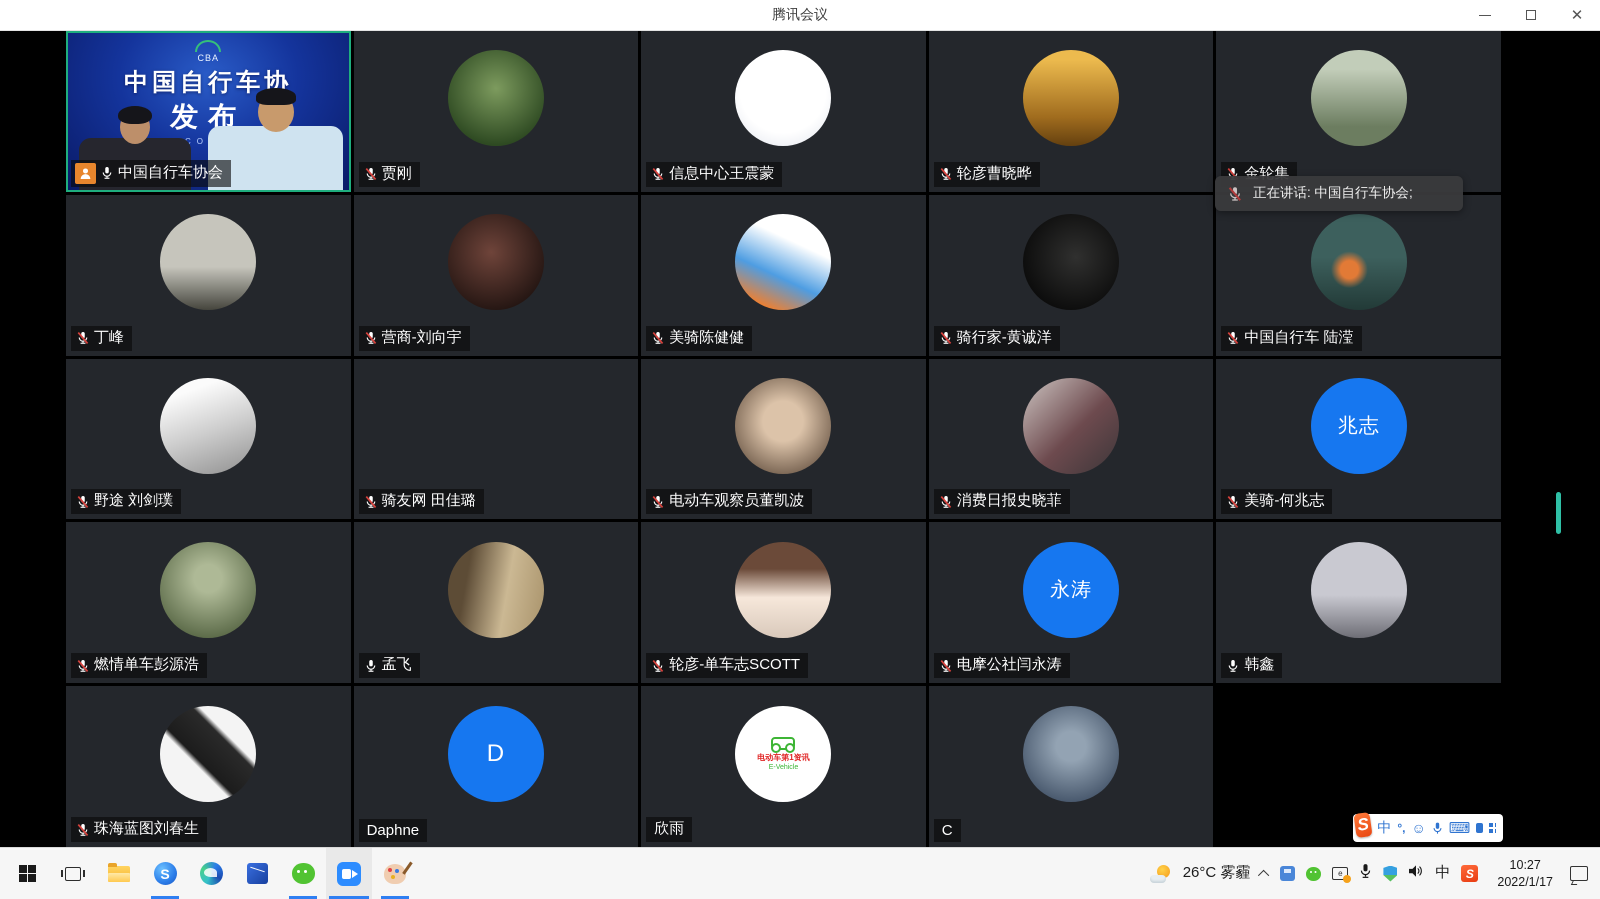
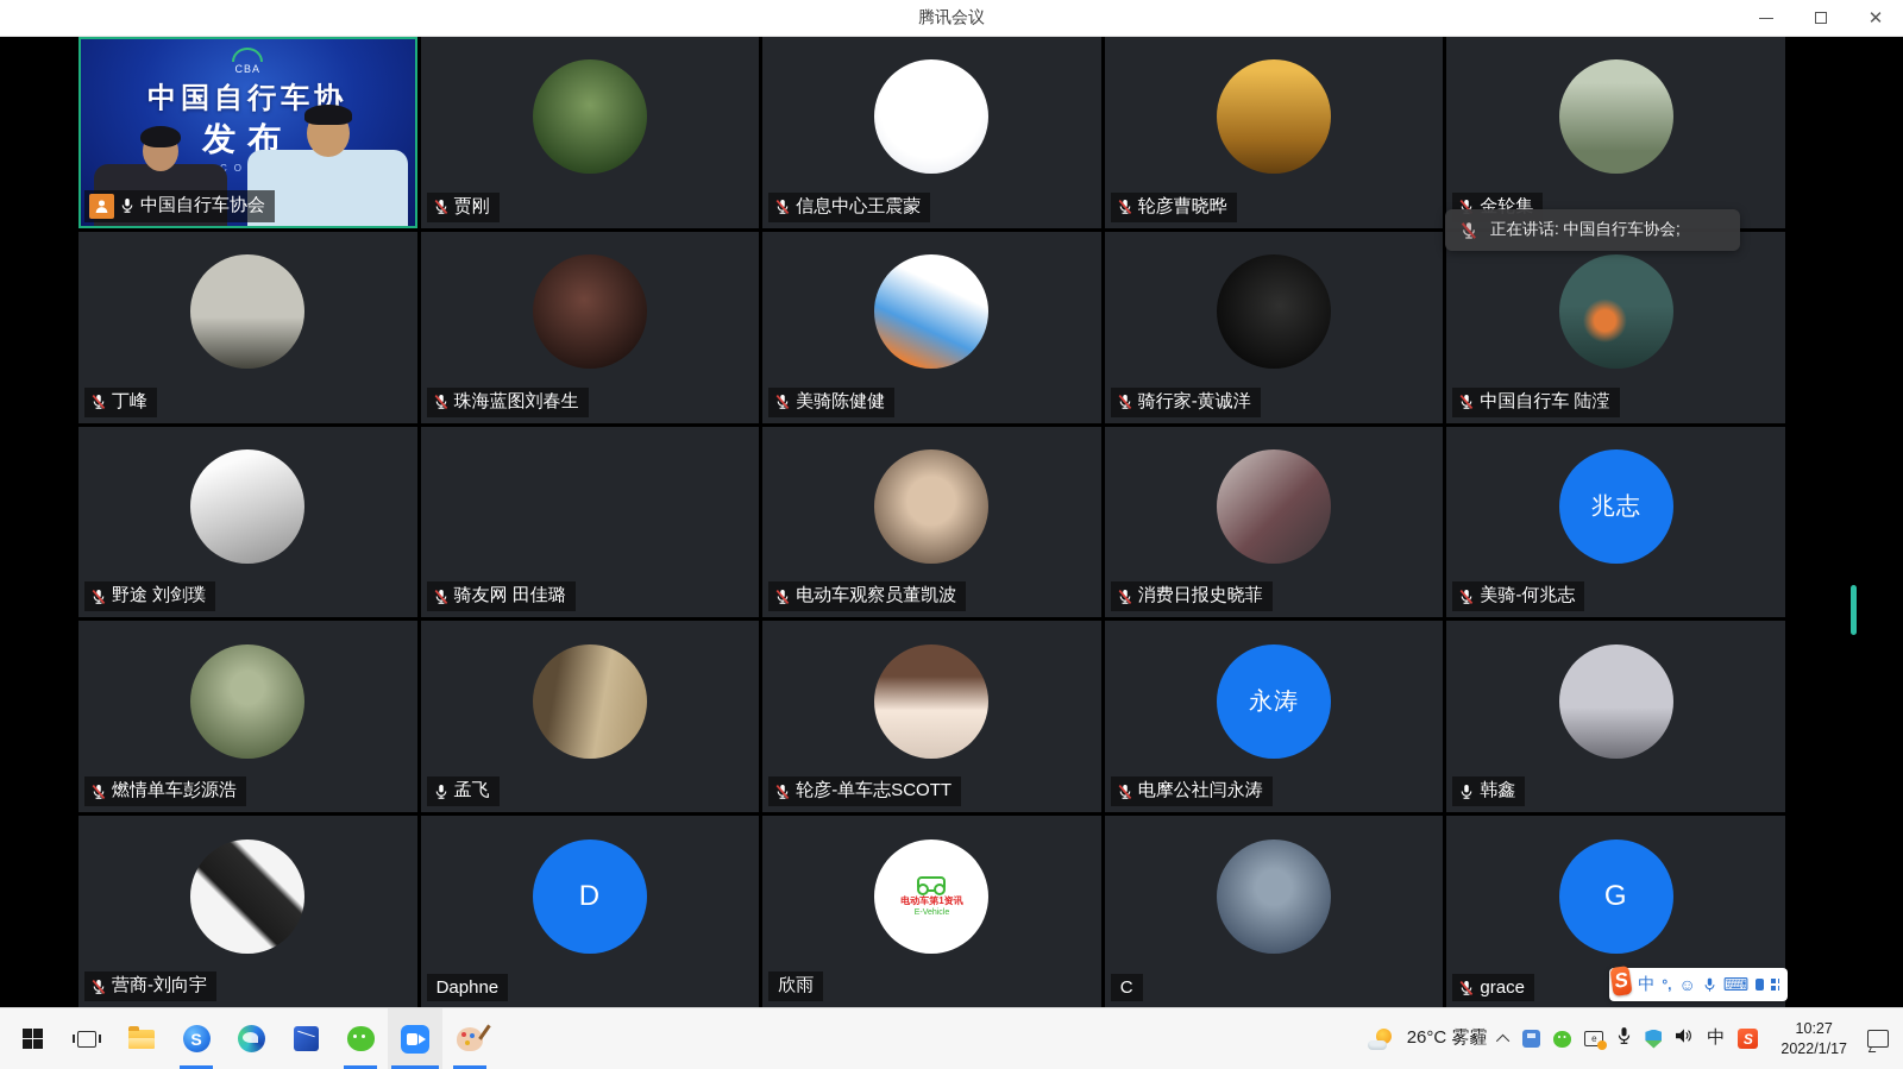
  腾讯会议
  ✕
  CBA
  中国自行车协
  发布
  中国自行车协会
  贾刚
  信息中心王震蒙
  轮彦曹晓晔
  金轮集
  丁峰
- 营商-刘向宇
+ 珠海蓝图刘春生
  美骑陈健健
  骑行家-黄诚洋
  中国自行车 陆滢
  野途 刘剑璞
  骑友网 田佳璐
  电动车观察员董凯波
  消费日报史晓菲
  兆志
  美骑-何兆志
  燃情单车彭源浩
  孟飞
  轮彦-单车志SCOTT
  永涛
  电摩公社闫永涛
  韩鑫
- 珠海蓝图刘春生
+ 营商-刘向宇
  D
  Daphne
  电动车第1资讯
  欣雨
  C
+ G
+ grace
  正在讲话: 中国自行车协会;
  S
  26°C 雾霾
  e
  中
  S
  10:27
  2022/1/17
  中
  °,
  ☺
  ⌨
